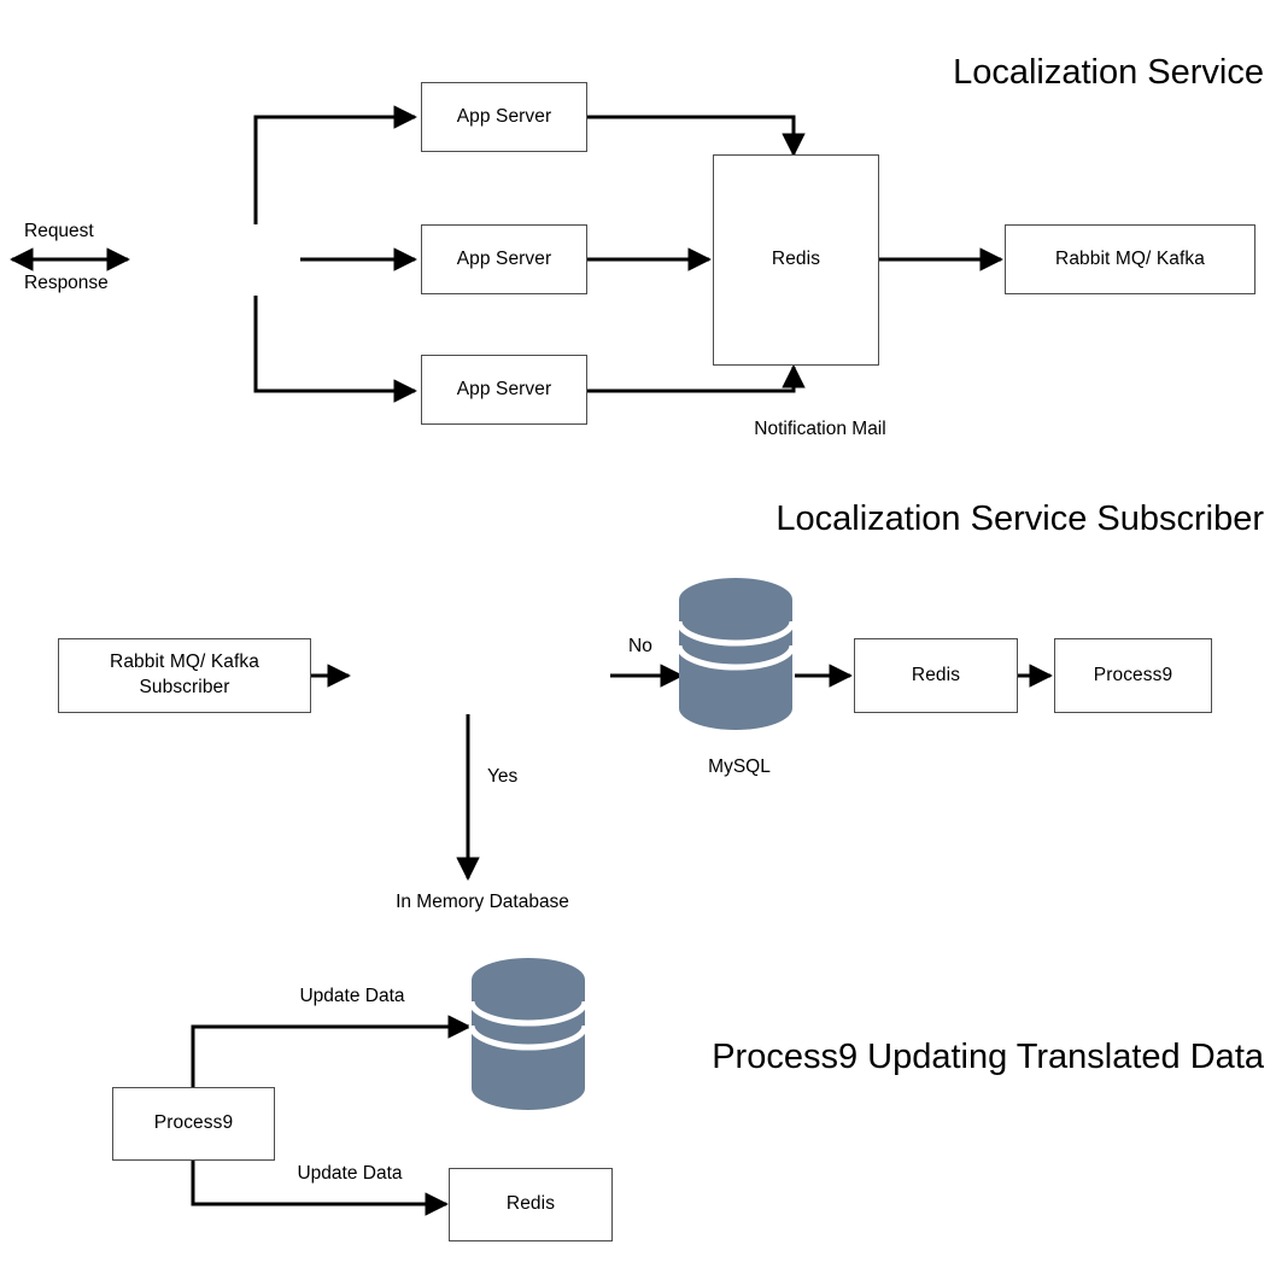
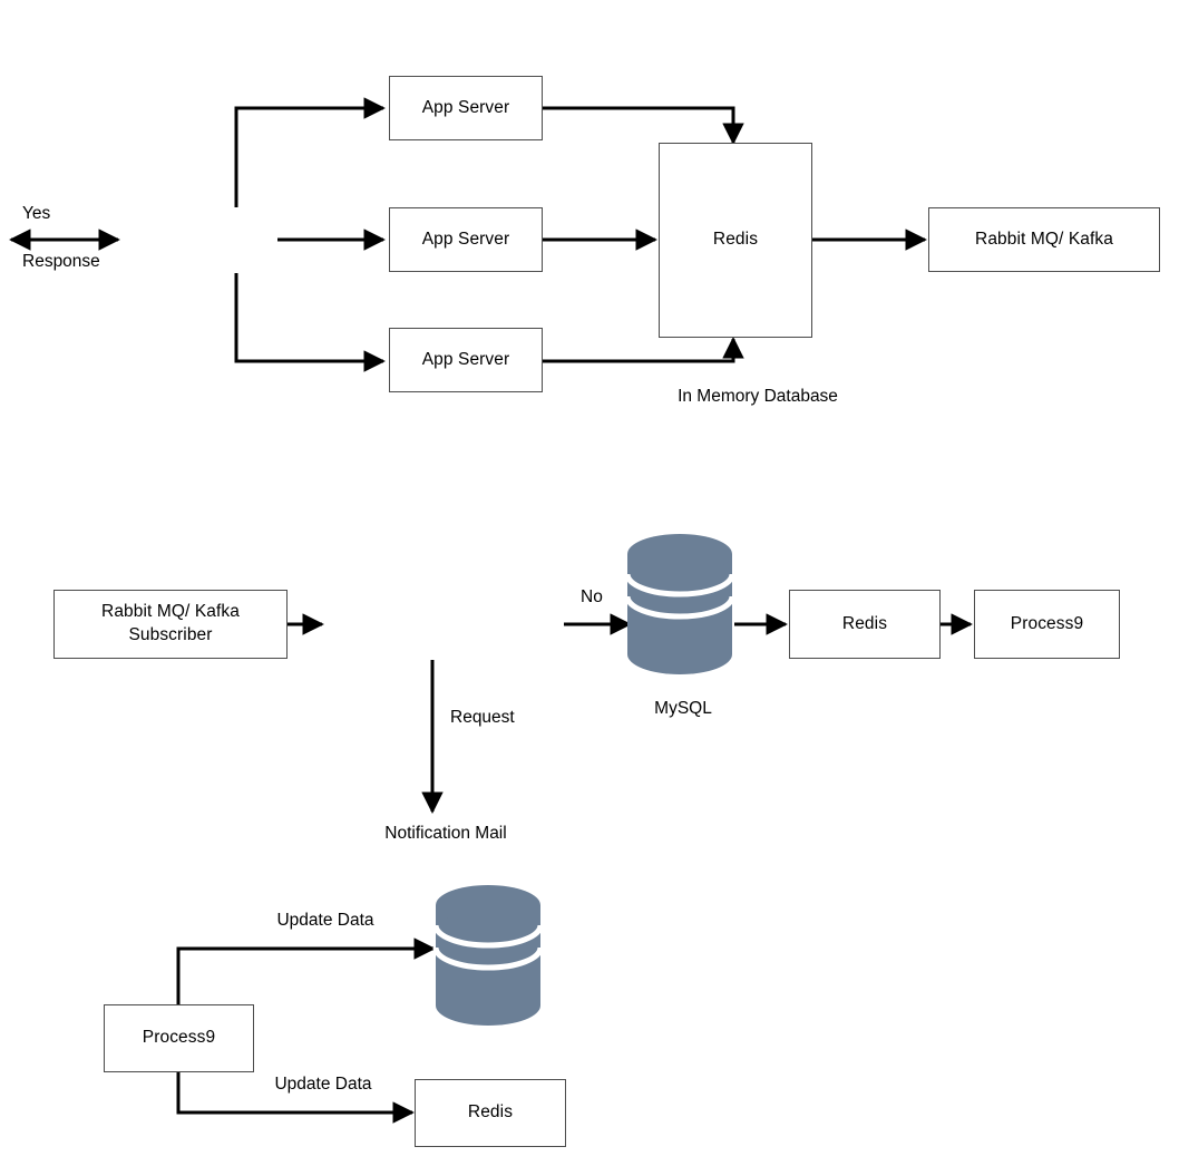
- Localization Service
- Request
+ Yes
  Response
  App Server
  App Server
  App Server
  Redis
  Rabbit MQ/ Kafka
- Notification Mail
+ In Memory Database
- Localization Service Subscriber
  Rabbit MQ/ Kafka
  Subscriber
  No
- Yes
+ Request
  MySQL
  Redis
  Process9
- In Memory Database
+ Notification Mail
- Process9 Updating Translated Data
  Update Data
  Process9
  Update Data
  Redis
